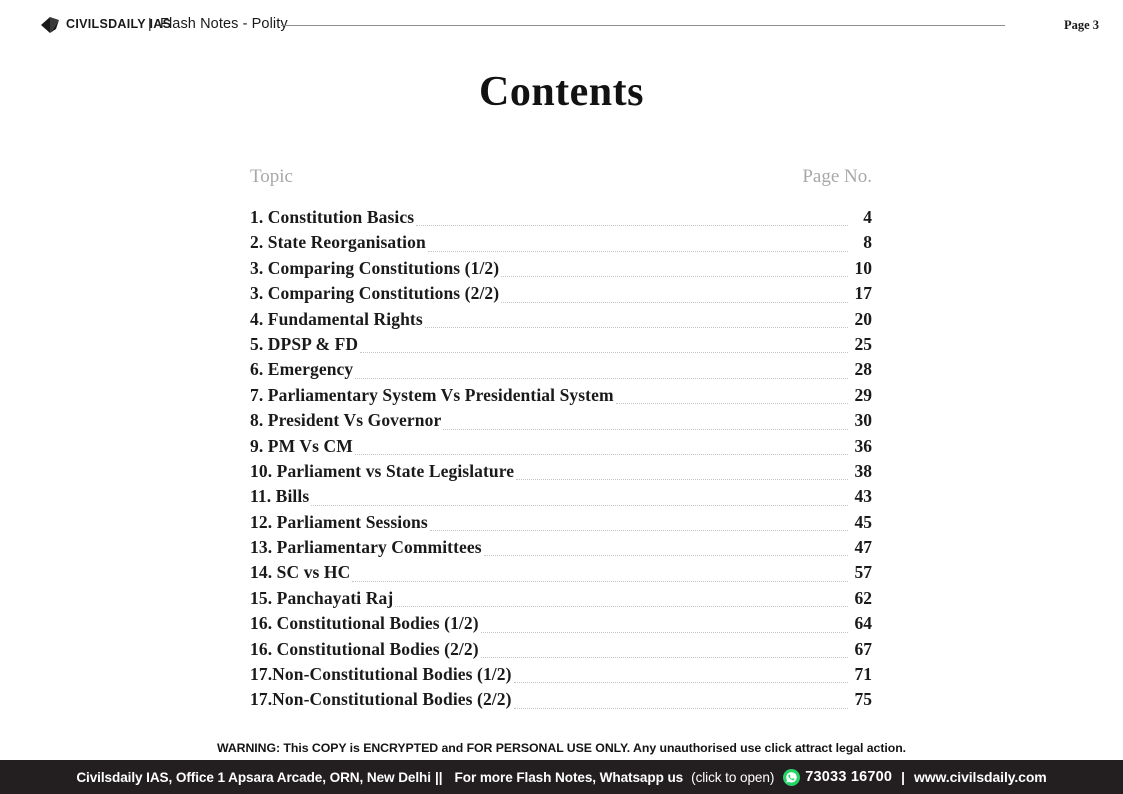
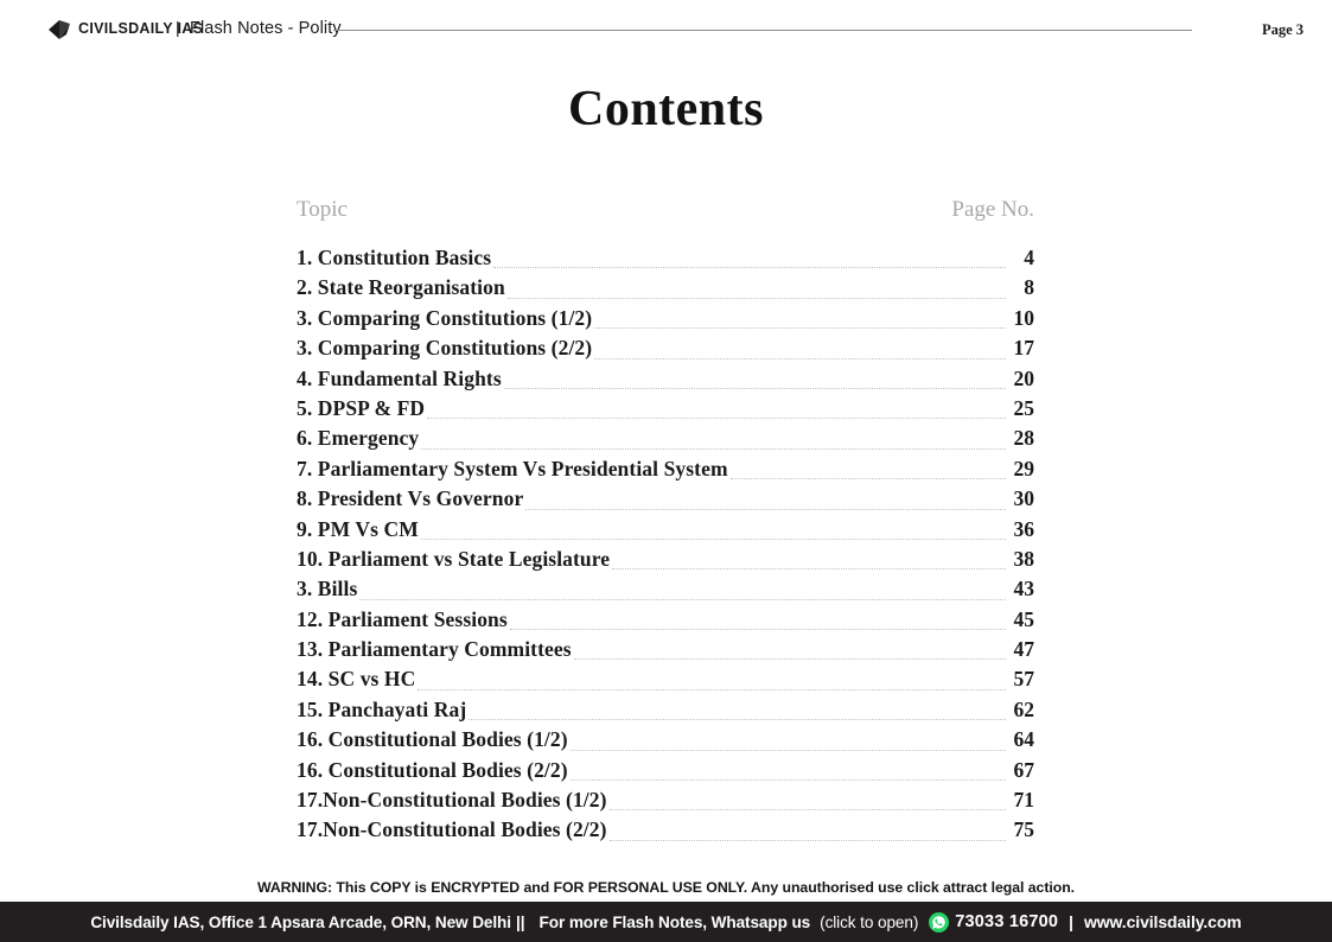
  CIVILSDAILY IAS
  |
  Flash Notes - Polity
  Page 3
  Contents
  Topic
  Page No.
  1. Constitution Basics
  4
  2. State Reorganisation
  8
  3. Comparing Constitutions (1/2)
  10
  3. Comparing Constitutions (2/2)
  17
  4. Fundamental Rights
  20
  5. DPSP & FD
  25
  6. Emergency
  28
  7. Parliamentary System Vs Presidential System
  29
  8. President Vs Governor
  30
  9. PM Vs CM
  36
  10. Parliament vs State Legislature
  38
- 11. Bills
+ 3. Bills
  43
  12. Parliament Sessions
  45
  13. Parliamentary Committees
  47
  14. SC vs HC
  57
  15. Panchayati Raj
  62
  16. Constitutional Bodies (1/2)
  64
  16. Constitutional Bodies (2/2)
  67
  17.Non-Constitutional Bodies (1/2)
  71
  17.Non-Constitutional Bodies (2/2)
  75
  WARNING: This COPY is ENCRYPTED and FOR PERSONAL USE ONLY. Any unauthorised use click attract legal action.
  Civilsdaily IAS, Office 1 Apsara Arcade, ORN, New Delhi
  ||
  For more Flash Notes, Whatsapp us
  (click to open)
  73033 16700
  |
  www.civilsdaily.com
